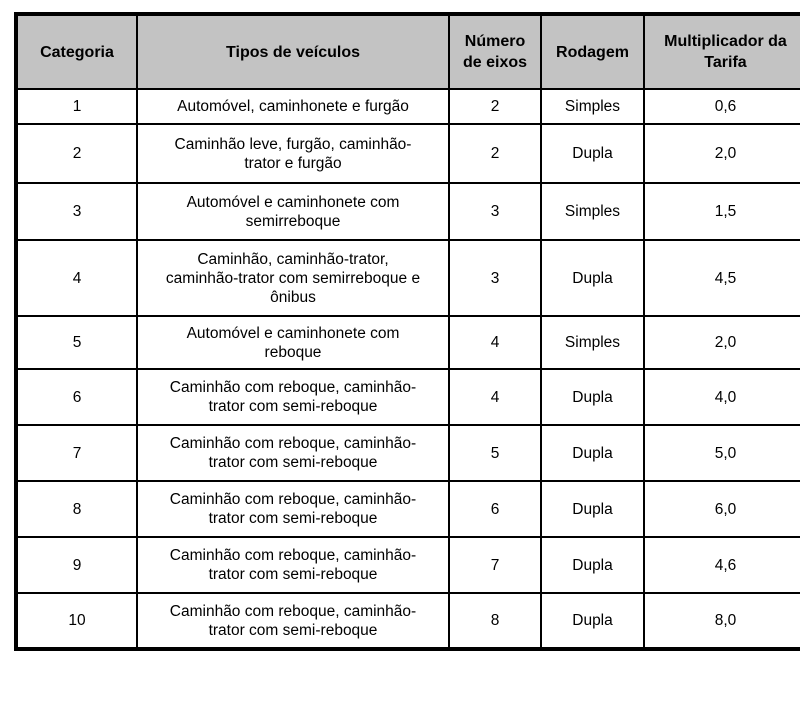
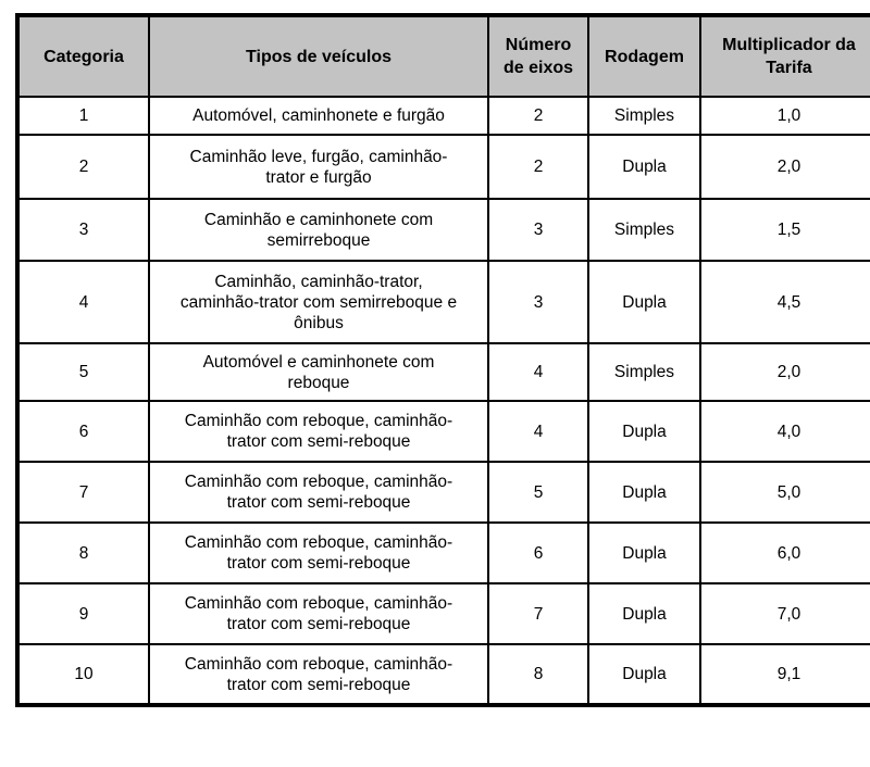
  Categoria	Tipos de veículos	Número de eixos	Rodagem	Multiplicador da Tarifa
- 1	Automóvel, caminhonete e furgão	2	Simples	0,6
+ 1	Automóvel, caminhonete e furgão	2	Simples	1,0
  2	Caminhão leve, furgão, caminhão- trator e furgão	2	Dupla	2,0
- 3	Automóvel e caminhonete com semirreboque	3	Simples	1,5
+ 3	Caminhão e caminhonete com semirreboque	3	Simples	1,5
  4	Caminhão, caminhão-trator, caminhão-trator com semirreboque e ônibus	3	Dupla	4,5
  5	Automóvel e caminhonete com reboque	4	Simples	2,0
  6	Caminhão com reboque, caminhão- trator com semi-reboque	4	Dupla	4,0
  7	Caminhão com reboque, caminhão- trator com semi-reboque	5	Dupla	5,0
  8	Caminhão com reboque, caminhão- trator com semi-reboque	6	Dupla	6,0
- 9	Caminhão com reboque, caminhão- trator com semi-reboque	7	Dupla	4,6
+ 9	Caminhão com reboque, caminhão- trator com semi-reboque	7	Dupla	7,0
- 10	Caminhão com reboque, caminhão- trator com semi-reboque	8	Dupla	8,0
+ 10	Caminhão com reboque, caminhão- trator com semi-reboque	8	Dupla	9,1
